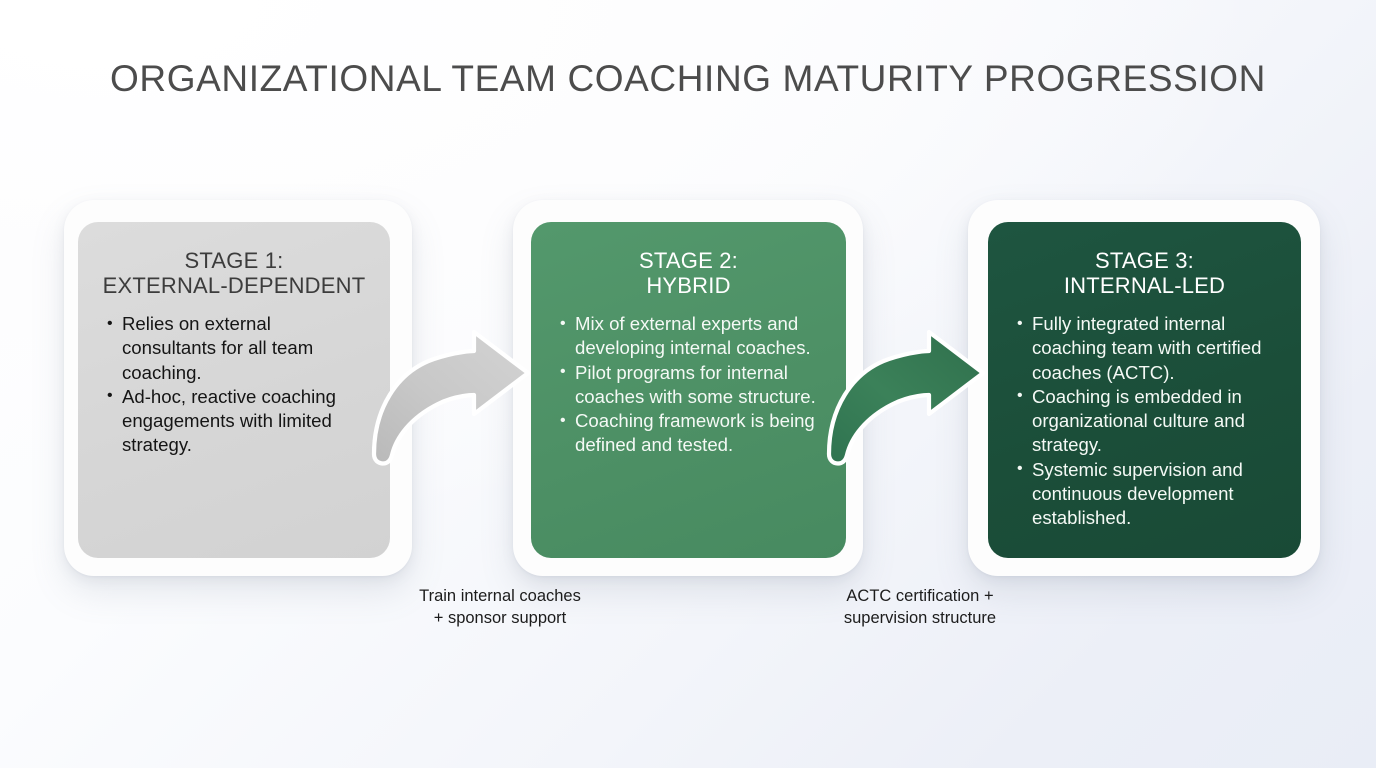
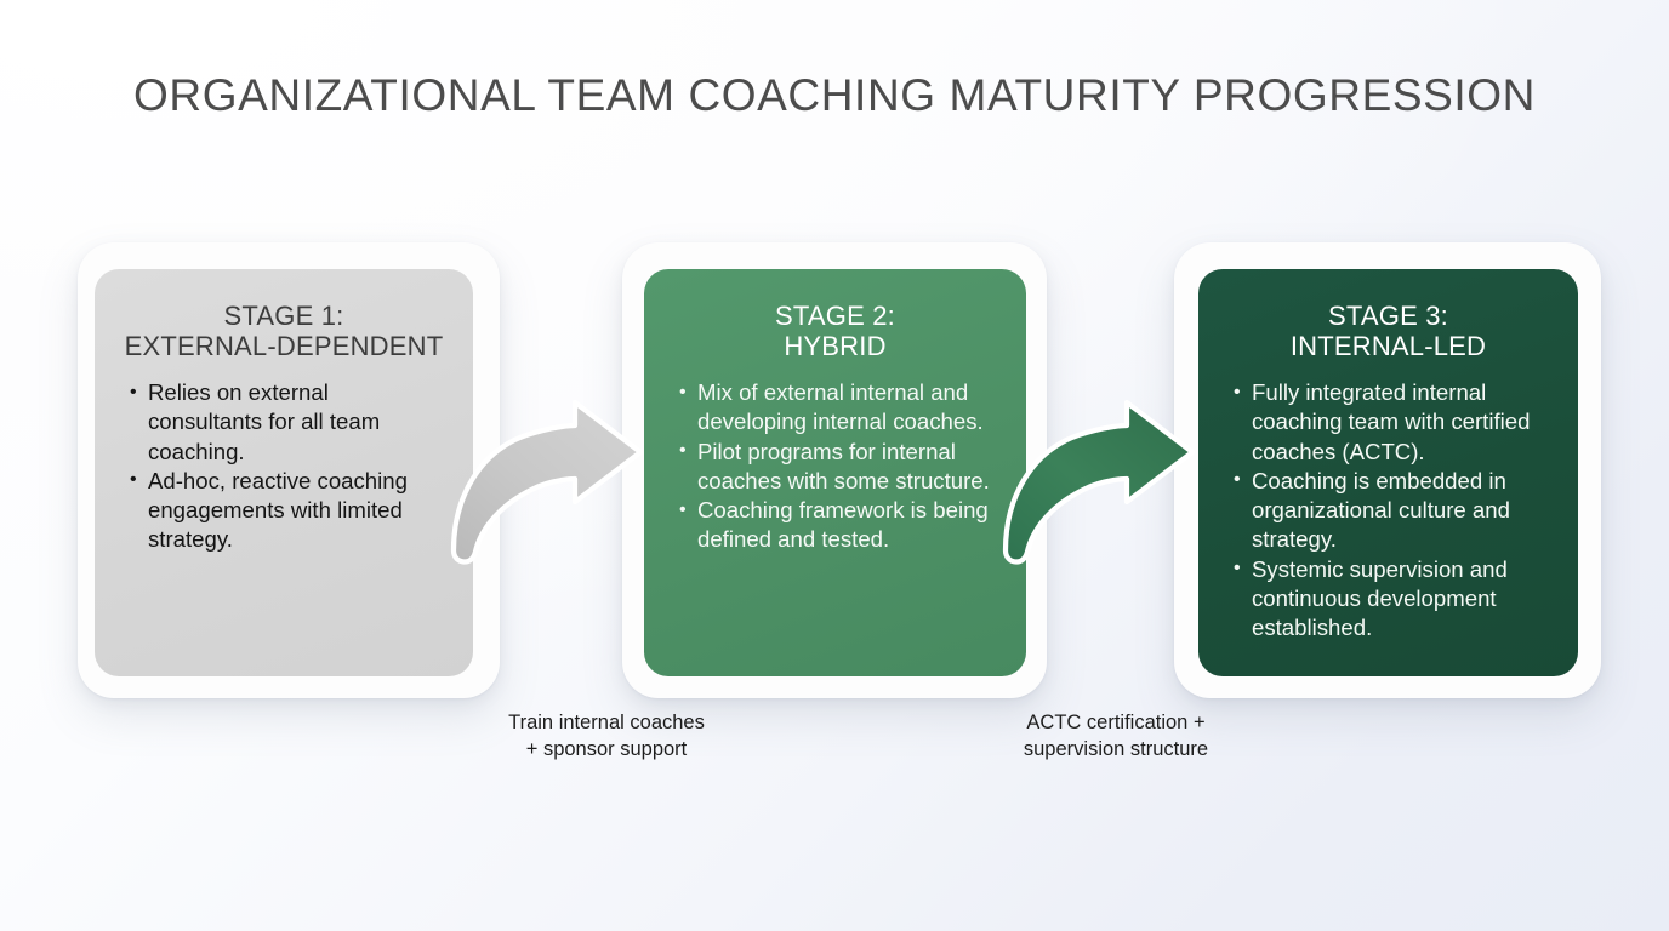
  ORGANIZATIONAL TEAM COACHING MATURITY PROGRESSION
  STAGE 1:
  EXTERNAL-DEPENDENT
  Relies on external consultants for all team coaching.
  Ad-hoc, reactive coaching engagements with limited strategy.
  STAGE 2:
  HYBRID
- Mix of external experts and developing internal coaches.
+ Mix of external internal and developing internal coaches.
  Pilot programs for internal coaches with some structure.
  Coaching framework is being defined and tested.
  STAGE 3:
  INTERNAL-LED
  Fully integrated internal coaching team with certified coaches (ACTC).
  Coaching is embedded in organizational culture and strategy.
  Systemic supervision and continuous development established.
  Train internal coaches
  + sponsor support
  ACTC certification +
  supervision structure
